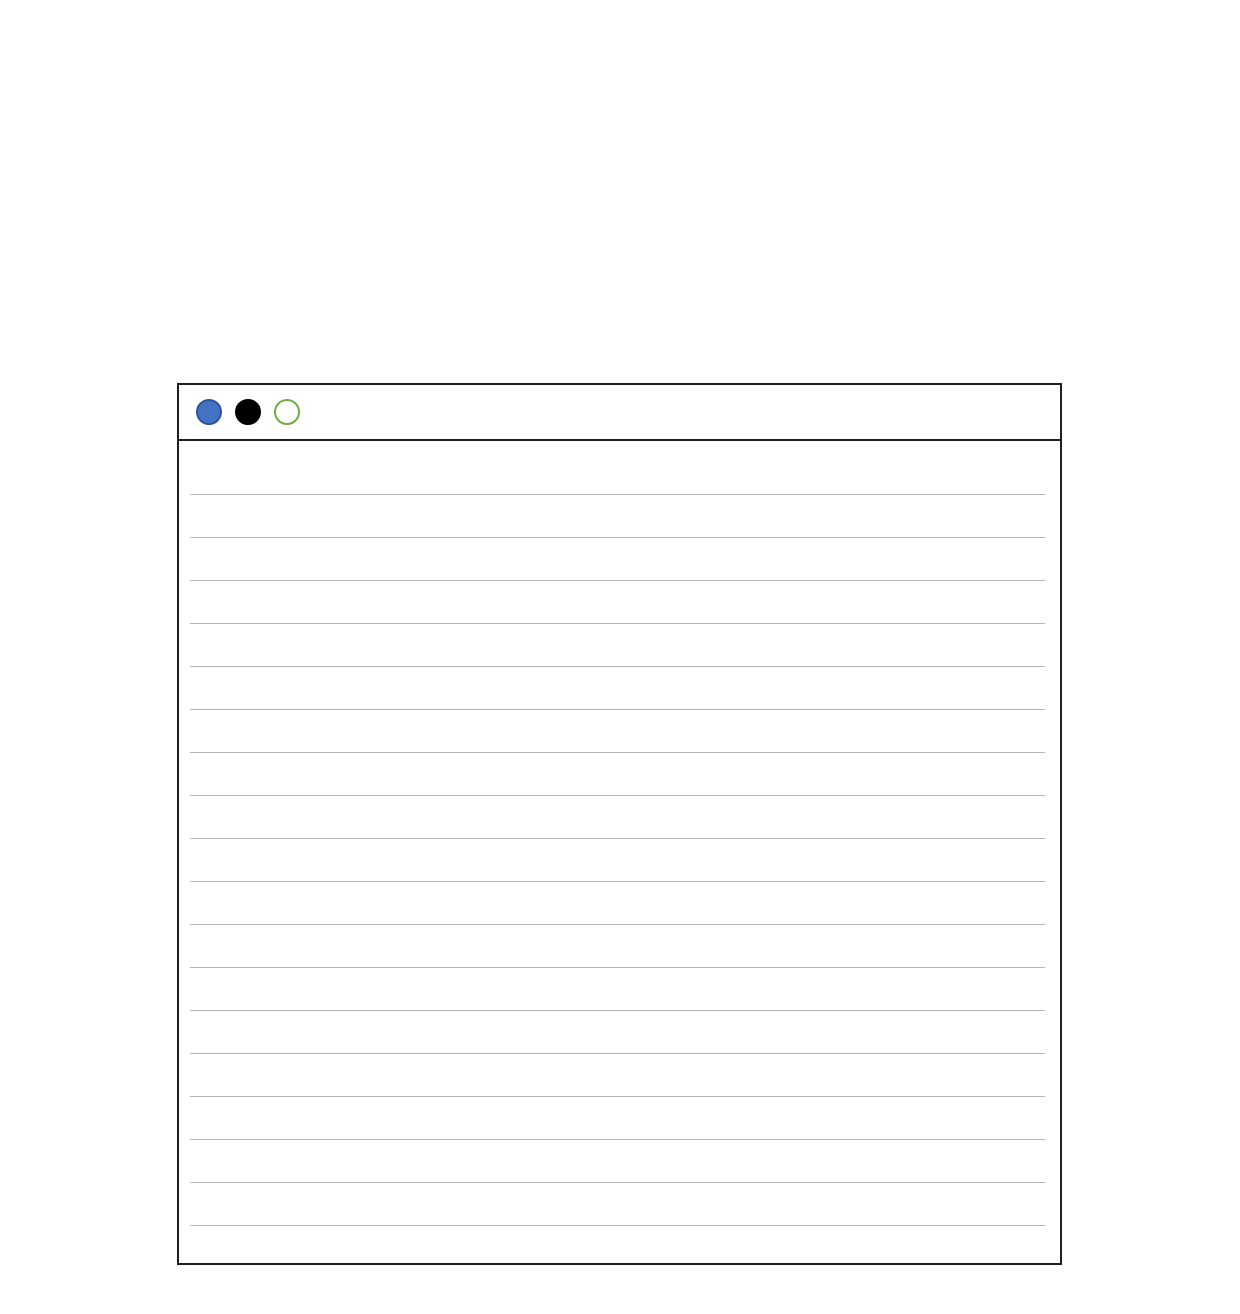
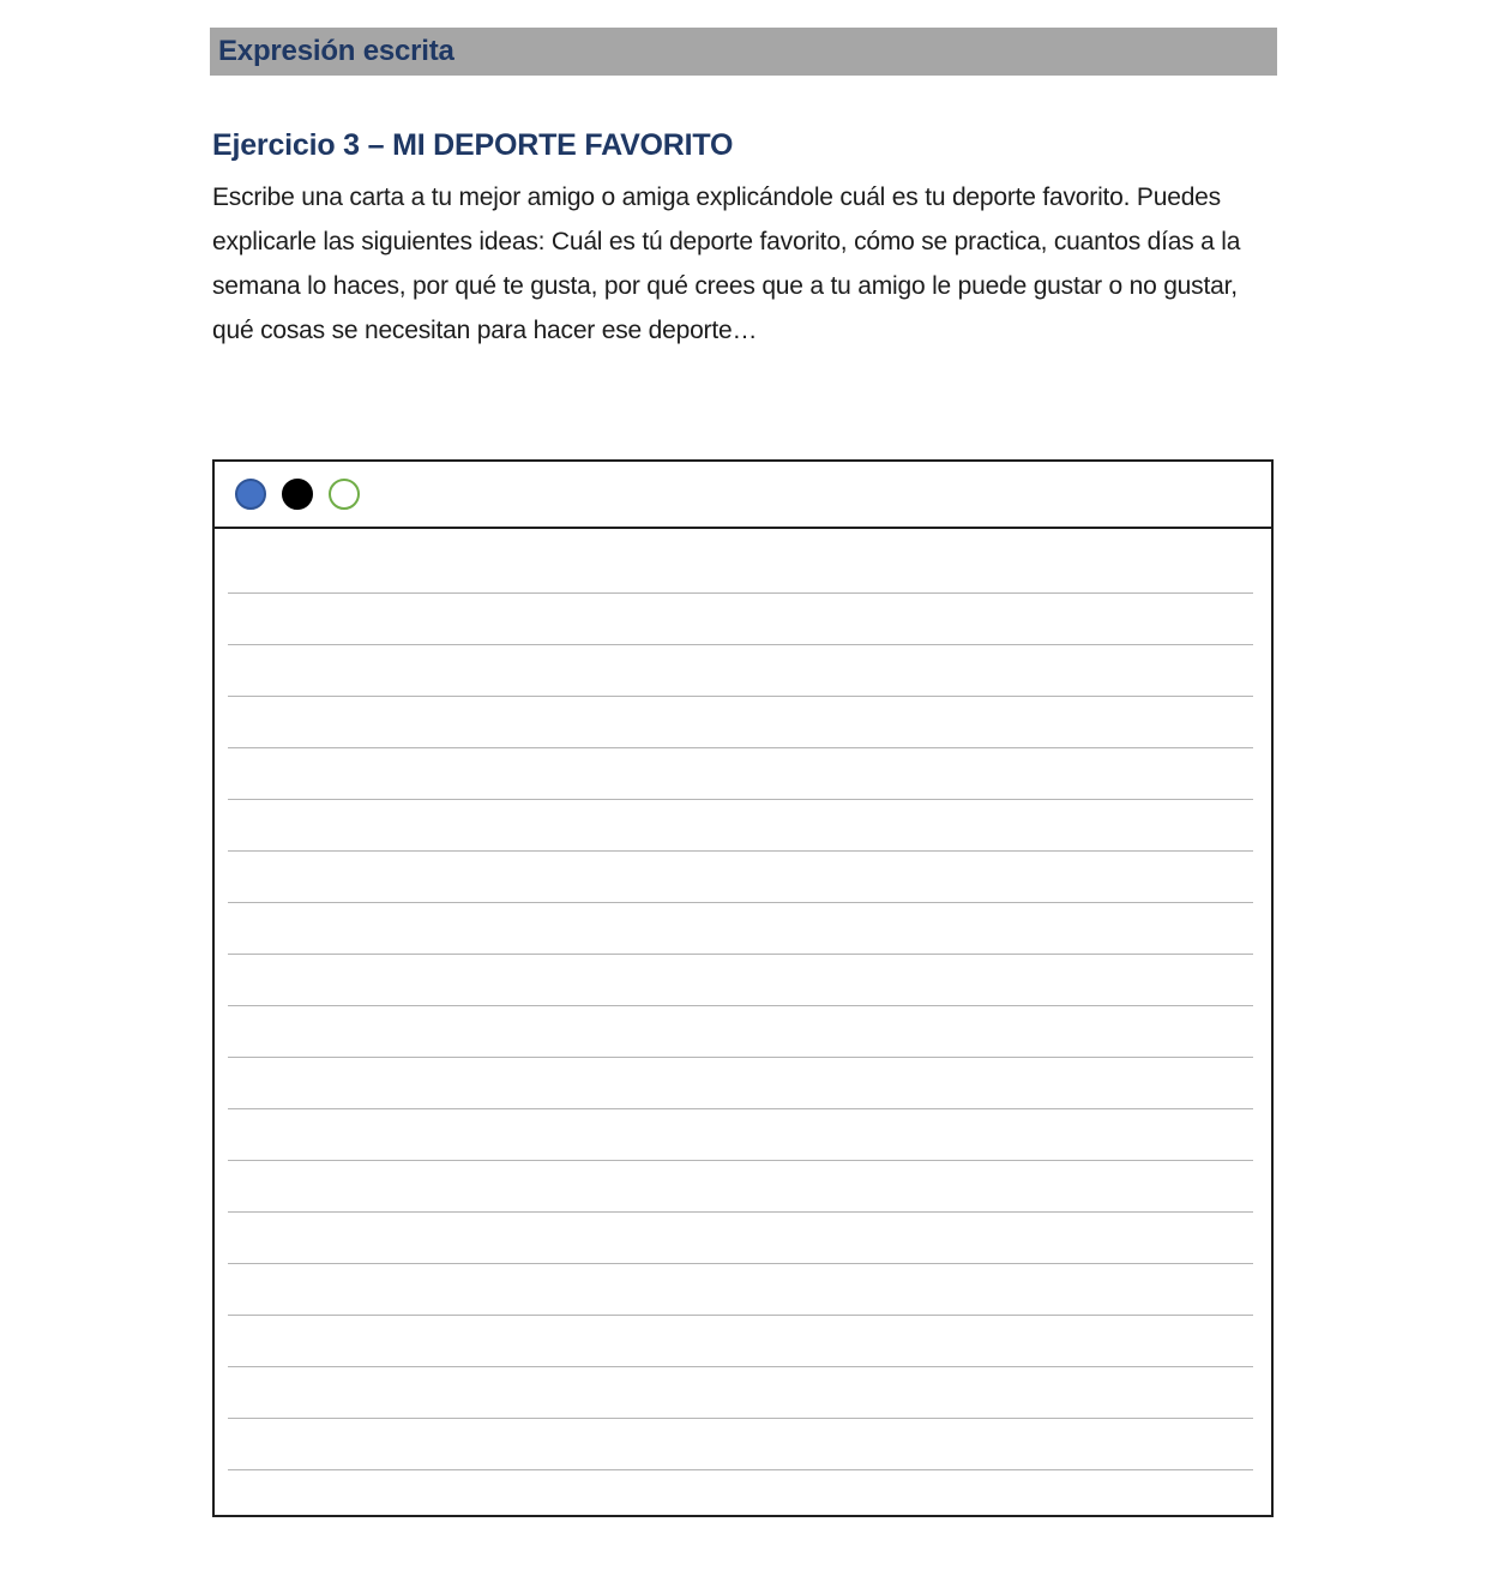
+ Expresión escrita
+ Ejercicio 3 – MI DEPORTE FAVORITO
+ Escribe una carta a tu mejor amigo o amiga explicándole cuál es tu deporte favorito. Puedes explicarle las siguientes ideas: Cuál es tú deporte favorito, cómo se practica, cuantos días a la semana lo haces, por qué te gusta, por qué crees que a tu amigo le puede gustar o no gustar, qué cosas se necesitan para hacer ese deporte…
